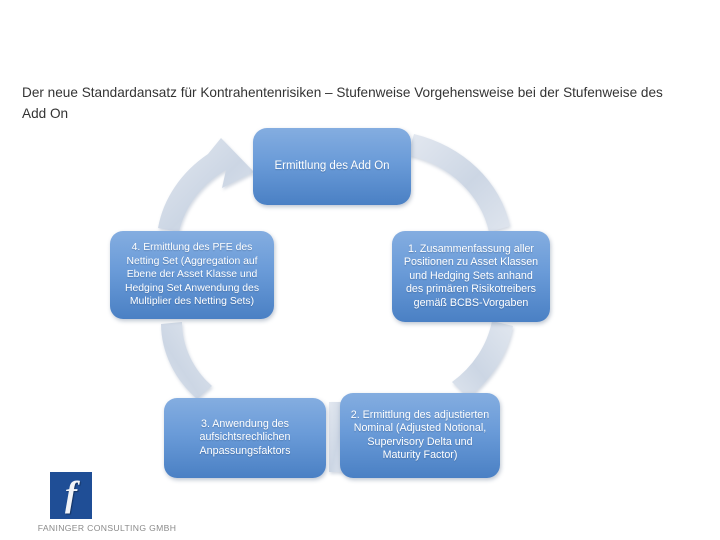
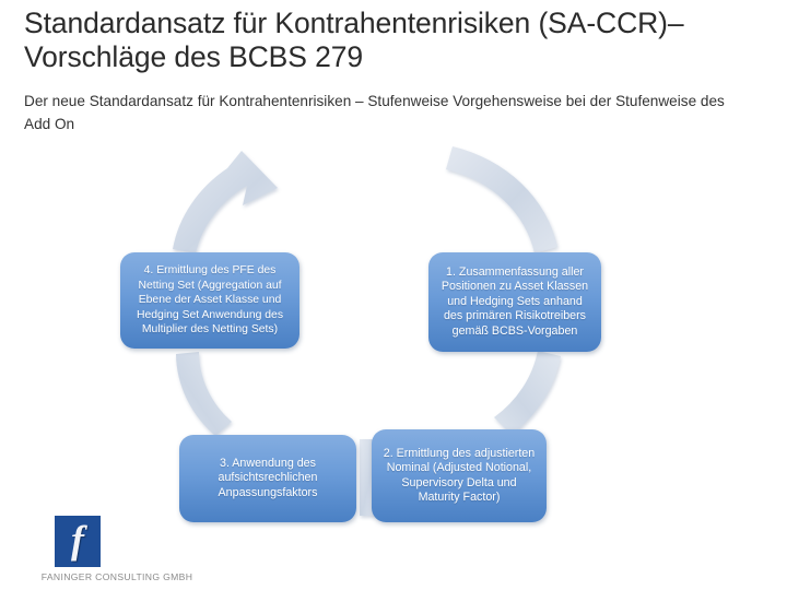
+ Standardansatz für Kontrahentenrisiken (SA-CCR)–
+ Vorschläge des BCBS 279
  Der neue Standardansatz für Kontrahentenrisiken – Stufenweise Vorgehensweise bei der Stufenweise des Add On
- Ermittlung des Add On
  1. Zusammenfassung aller Positionen zu Asset Klassen und Hedging Sets anhand des primären Risikotreibers gemäß BCBS-Vorgaben
  2. Ermittlung des adjustierten Nominal (Adjusted Notional, Supervisory Delta und Maturity Factor)
  3. Anwendung des aufsichtsrechlichen Anpassungsfaktors
  4. Ermittlung des PFE des Netting Set (Aggregation auf Ebene der Asset Klasse und Hedging Set Anwendung des Multiplier des Netting Sets)
  f
  FANINGER CONSULTING GMBH
